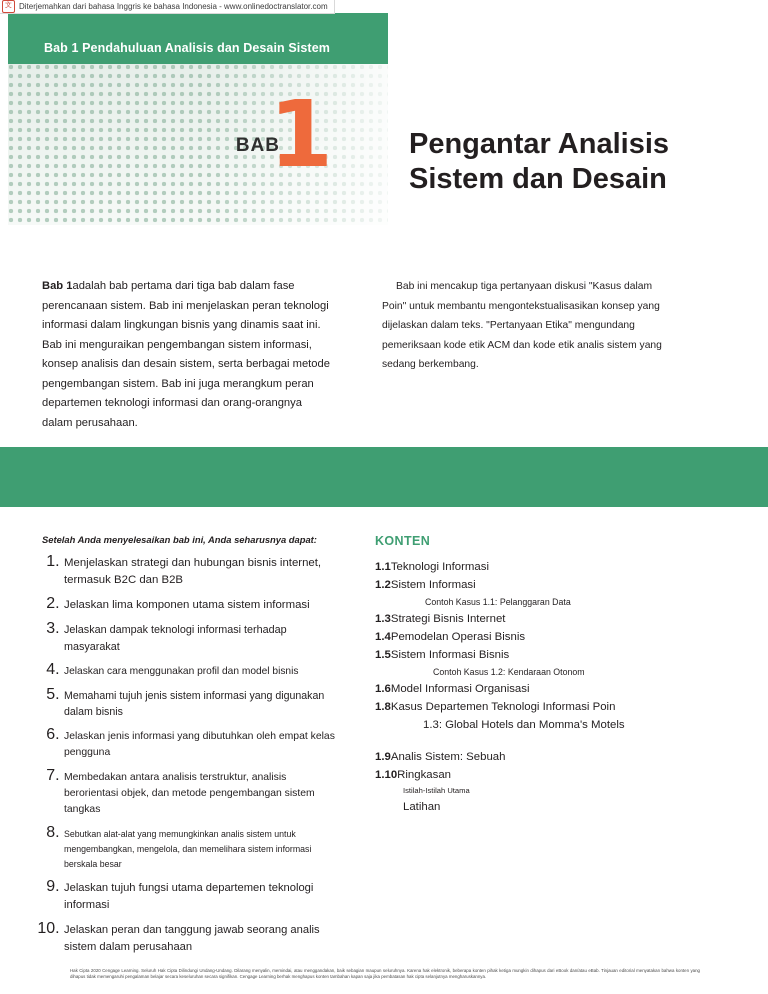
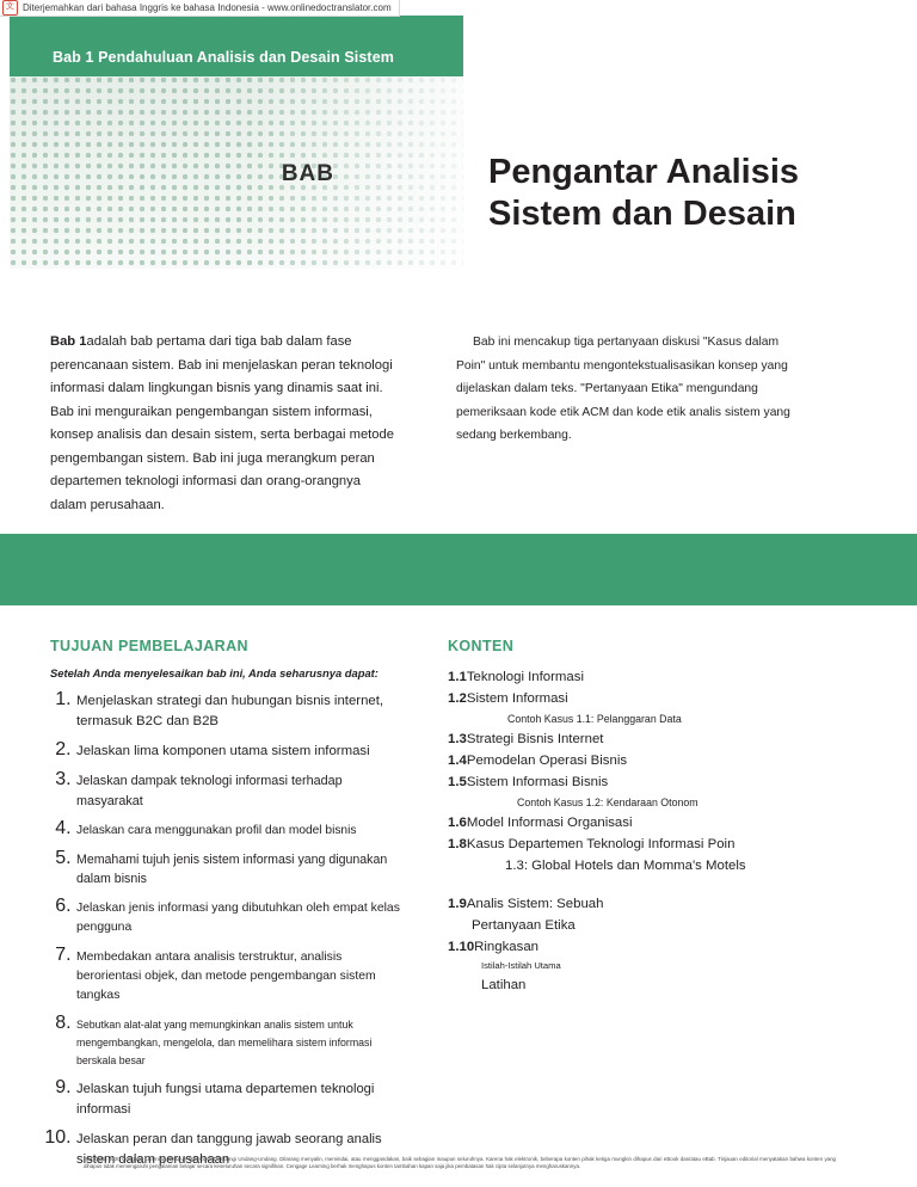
  文
  Diterjemahkan dari bahasa Inggris ke bahasa Indonesia - www.onlinedoctranslator.com
  Bab 1 Pendahuluan Analisis dan Desain Sistem
  BAB
- 1
  Pengantar Analisis Sistem dan Desain
  Bab 1adalah bab pertama dari tiga bab dalam fase perencanaan sistem. Bab ini menjelaskan peran teknologi informasi dalam lingkungan bisnis yang dinamis saat ini. Bab ini menguraikan pengembangan sistem informasi, konsep analisis dan desain sistem, serta berbagai metode pengembangan sistem. Bab ini juga merangkum peran departemen teknologi informasi dan orang-orangnya dalam perusahaan.
  Bab ini mencakup tiga pertanyaan diskusi "Kasus dalam Poin" untuk membantu mengontekstualisasikan konsep yang dijelaskan dalam teks. "Pertanyaan Etika" mengundang pemeriksaan kode etik ACM dan kode etik analis sistem yang sedang berkembang.
+ TUJUAN PEMBELAJARAN
  Setelah Anda menyelesaikan bab ini, Anda seharusnya dapat:
  Menjelaskan strategi dan hubungan bisnis internet, termasuk B2C dan B2B
  Jelaskan lima komponen utama sistem informasi
  Jelaskan dampak teknologi informasi terhadap masyarakat
  Jelaskan cara menggunakan profil dan model bisnis
  Memahami tujuh jenis sistem informasi yang digunakan dalam bisnis
  Jelaskan jenis informasi yang dibutuhkan oleh empat kelas pengguna
  Membedakan antara analisis terstruktur, analisis berorientasi objek, dan metode pengembangan sistem tangkas
  Sebutkan alat-alat yang memungkinkan analis sistem untuk mengembangkan, mengelola, dan memelihara sistem informasi berskala besar
  Jelaskan tujuh fungsi utama departemen teknologi informasi
  Jelaskan peran dan tanggung jawab seorang analis sistem dalam perusahaan
  KONTEN
  1.1Teknologi Informasi
  1.2Sistem Informasi
  Contoh Kasus 1.1: Pelanggaran Data
  1.3Strategi Bisnis Internet
  1.4Pemodelan Operasi Bisnis
  1.5Sistem Informasi Bisnis
  Contoh Kasus 1.2: Kendaraan Otonom
  1.6Model Informasi Organisasi
  1.8Kasus Departemen Teknologi Informasi Poin
  1.3: Global Hotels dan Momma's Motels
  1.9Analis Sistem: Sebuah
+ Pertanyaan Etika
  1.10Ringkasan
  Istilah-Istilah Utama
  Latihan
